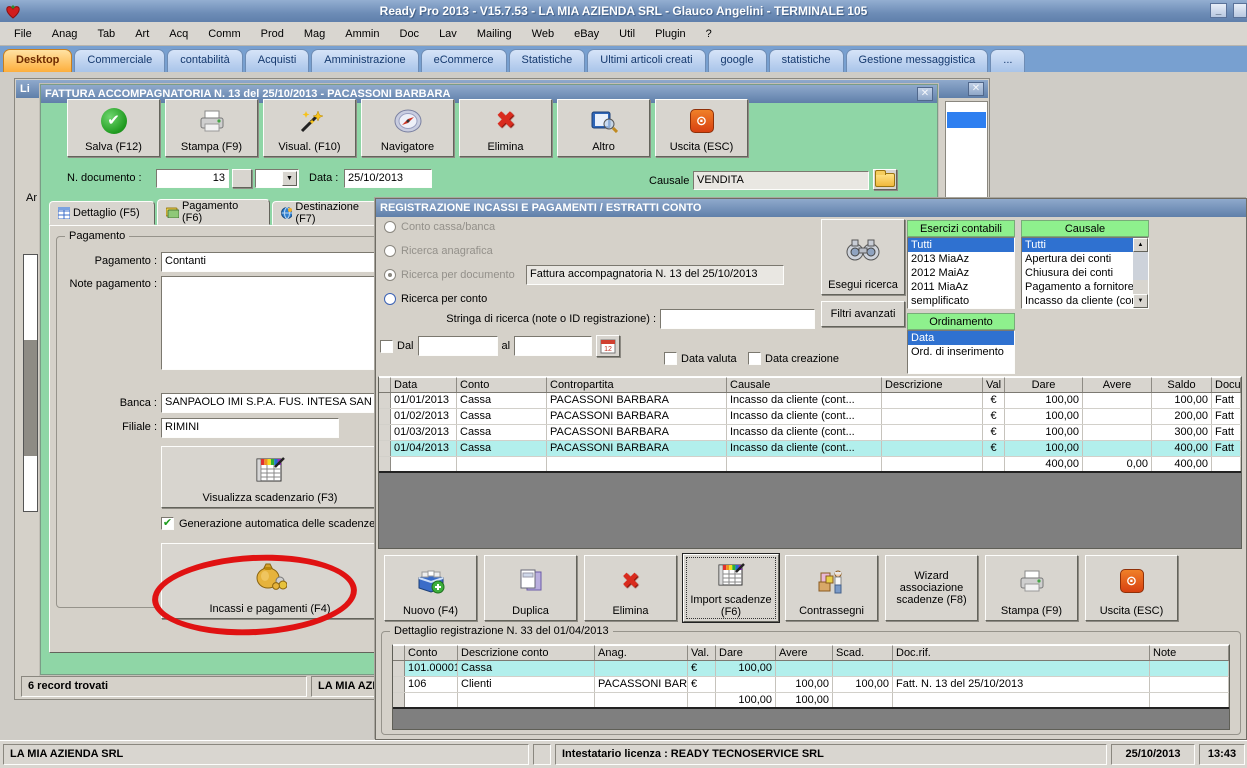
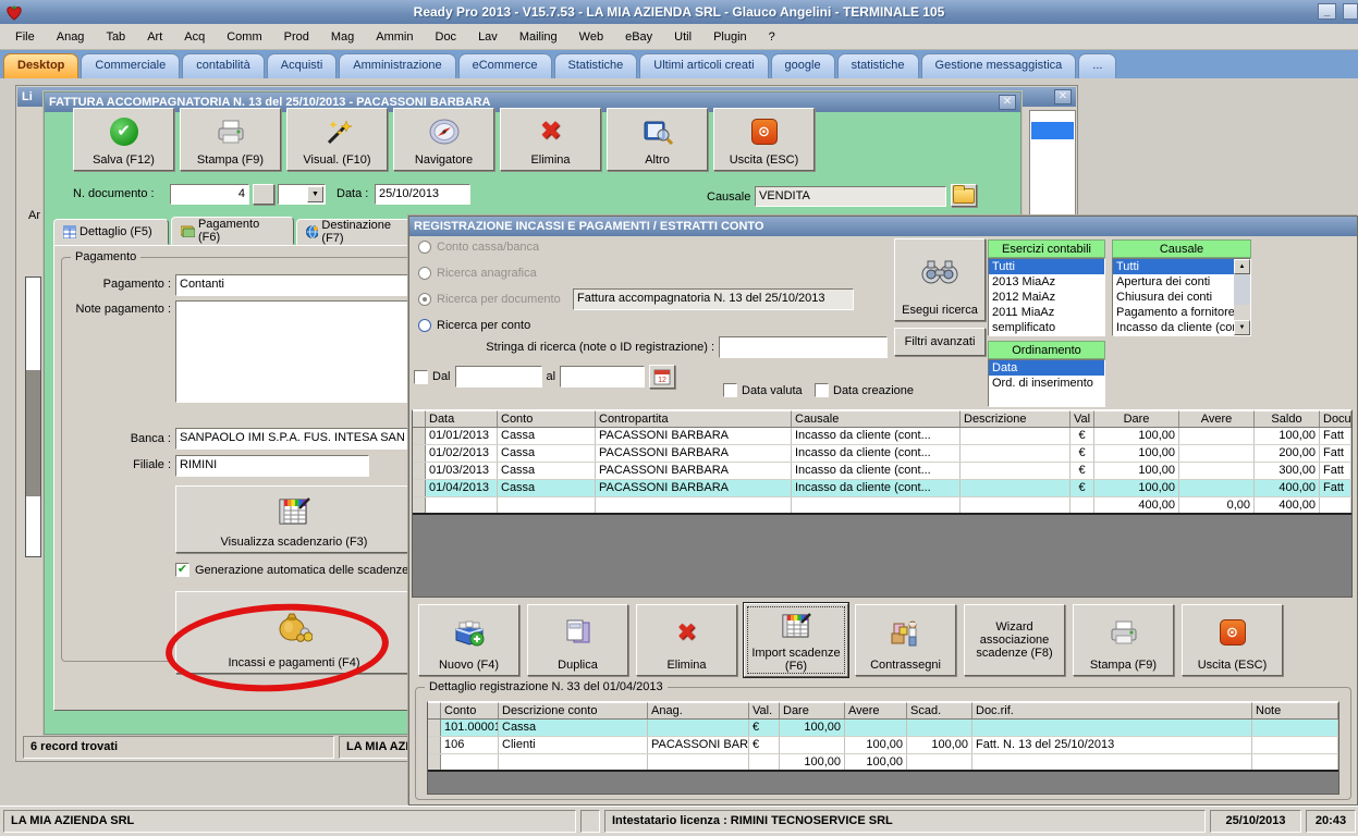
  Ready Pro 2013 - V15.7.53 - LA MIA AZIENDA SRL - Glauco Angelini - TERMINALE 105
  _
  File
  Anag
  Tab
  Art
  Acq
  Comm
  Prod
  Mag
  Ammin
  Doc
  Lav
  Mailing
  Web
  eBay
  Util
  Plugin
  ?
  Desktop
  Commerciale
  contabilità
  Acquisti
  Amministrazione
  eCommerce
  Statistiche
  Ultimi articoli creati
  google
  statistiche
  Gestione messaggistica
  ...
  Li
  ✕
  Ar
  6 record trovati
  FATTURA ACCOMPAGNATORIA N. 13 del 25/10/2013 - PACASSONI BARBARA
  ✕
  ✔
  Salva (F12)
  Stampa (F9)
  Visual. (F10)
  Navigatore
  ✖
  Elimina
  Altro
  ⊙
  Uscita (ESC)
  N. documento :
- 13
+ 4
  Data :
  25/10/2013
  Causale
  VENDITA
  Dettaglio (F5)
  Pagamento (F6)
  Destinazione (F7)
  Pagamento
  Pagamento :
  Contanti
  Note pagamento :
  Banca :
  SANPAOLO IMI S.P.A. FUS. INTESA SAN
  Filiale :
  RIMINI
  Visualizza scadenzario (F3)
  ✔
  Generazione automatica delle scadenze
  Incassi e pagamenti (F4)
  REGISTRAZIONE INCASSI E PAGAMENTI / ESTRATTI CONTO
  Conto cassa/banca
  Ricerca anagrafica
  Ricerca per documento
  Fattura accompagnatoria N. 13 del 25/10/2013
  Ricerca per conto
  Stringa di ricerca (note o ID registrazione) :
  Dal
  al
  Data valuta
  Data creazione
  Esegui ricerca
  Filtri avanzati
  Esercizi contabili
  Tutti
  2013 MiaAz
  2012 MaiAz
  2011 MiaAz
  semplificato
  Ordinamento
  Data
  Ord. di inserimento
  Causale
  Tutti
  Apertura dei conti
  Chiusura dei conti
  Pagamento a fornitore
  Incasso da cliente (co
  Data
  Conto
  Contropartita
  Causale
  Descrizione
  Val
  Dare
  Avere
  Saldo
  Docu
  01/01/2013
  Cassa
  PACASSONI BARBARA
  Incasso da cliente (cont...
  €
  100,00
  100,00
  Fatt
  01/02/2013
  Cassa
  PACASSONI BARBARA
  Incasso da cliente (cont...
  €
  100,00
  200,00
  Fatt
  01/03/2013
  Cassa
  PACASSONI BARBARA
  Incasso da cliente (cont...
  €
  100,00
  300,00
  Fatt
  01/04/2013
  Cassa
  PACASSONI BARBARA
  Incasso da cliente (cont...
  €
  100,00
  400,00
  Fatt
  400,00
  0,00
  400,00
  Nuovo (F4)
  Duplica
  ✖
  Elimina
  Import scadenze (F6)
  Contrassegni
  Wizard associazione scadenze (F8)
  Stampa (F9)
  ⊙
  Uscita (ESC)
  Dettaglio registrazione N. 33 del 01/04/2013
  Conto
  Descrizione conto
  Anag.
  Val.
  Dare
  Avere
  Scad.
  Doc.rif.
  Note
  101.00001
  Cassa
  €
  100,00
  106
  Clienti
  PACASSONI BAR
  €
  100,00
  100,00
  Fatt. N. 13 del 25/10/2013
  100,00
  100,00
  LA MIA AZIENDA SRL
- Intestatario licenza : READY TECNOSERVICE SRL
+ Intestatario licenza : RIMINI TECNOSERVICE SRL
  25/10/2013
- 13:43
+ 20:43
